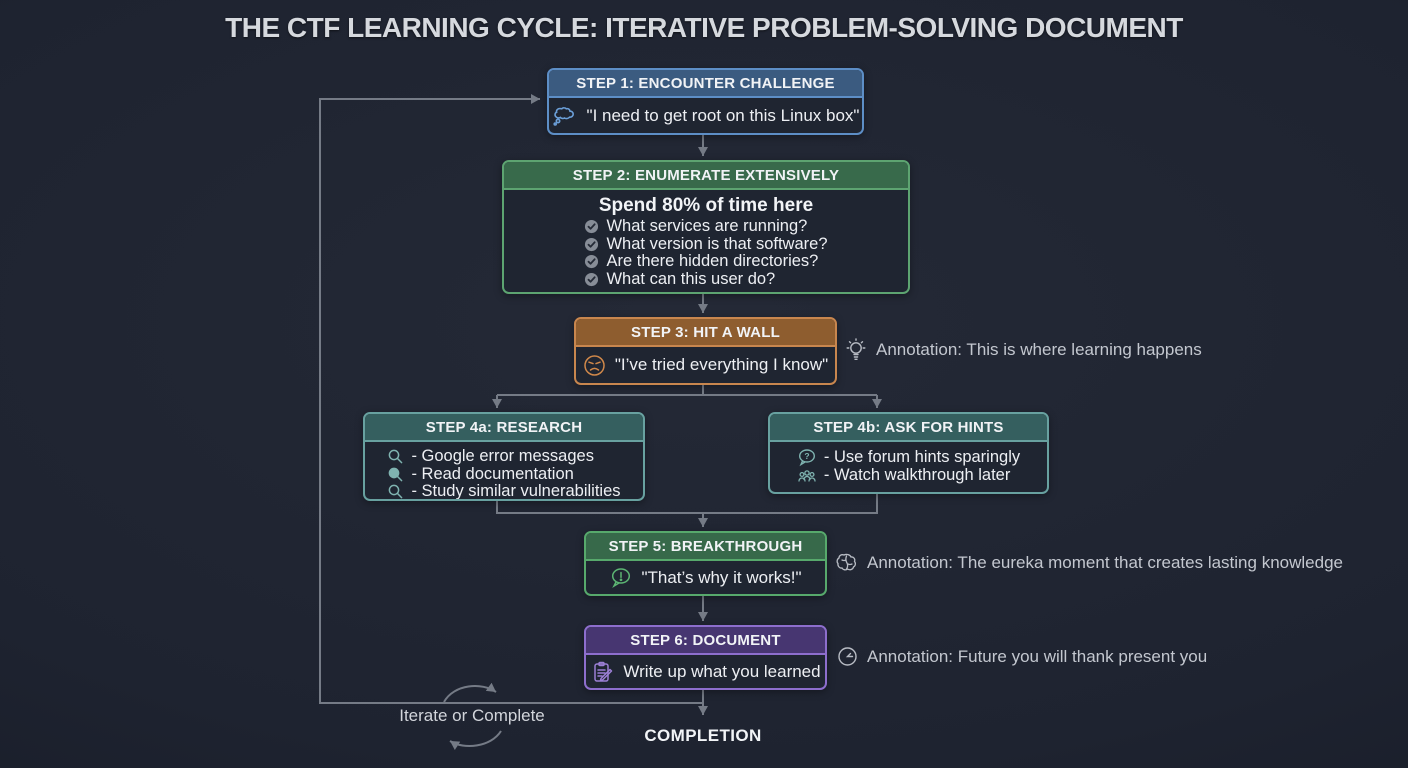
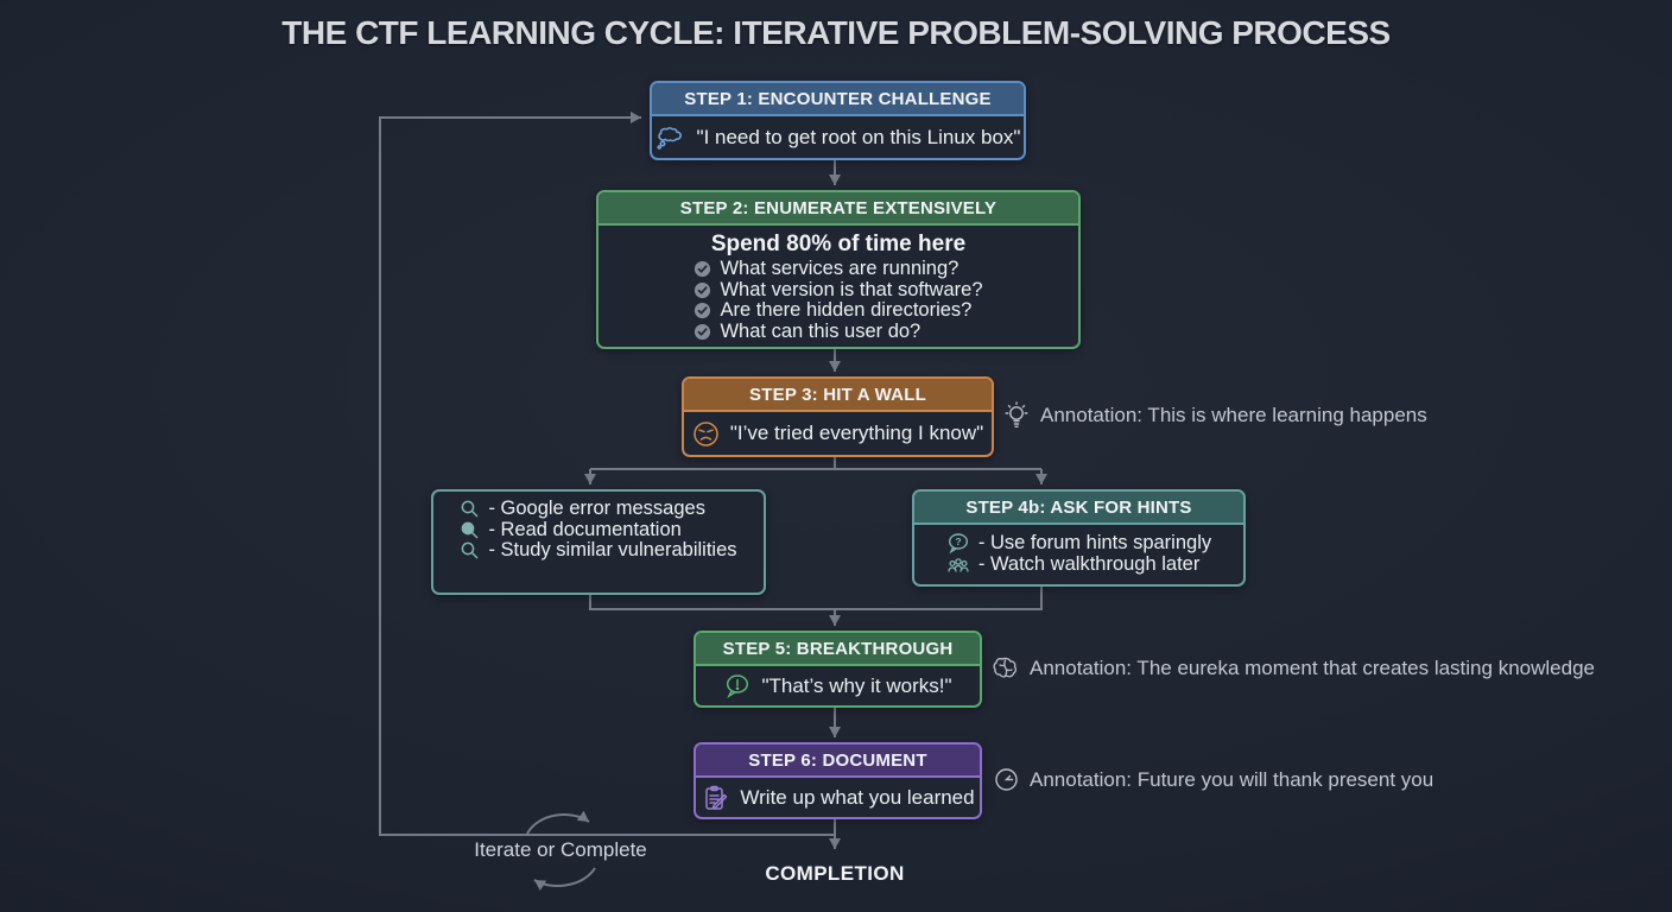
- THE CTF LEARNING CYCLE: ITERATIVE PROBLEM-SOLVING DOCUMENT
+ THE CTF LEARNING CYCLE: ITERATIVE PROBLEM-SOLVING PROCESS
  STEP 1: ENCOUNTER CHALLENGE
  "I need to get root on this Linux box"
  STEP 2: ENUMERATE EXTENSIVELY
  Spend 80% of time here
  What services are running?
  What version is that software?
  Are there hidden directories?
  What can this user do?
  STEP 3: HIT A WALL
  "I’ve tried everything I know"
  Annotation: This is where learning happens
- STEP 4a: RESEARCH
  - Google error messages
  - Read documentation
  - Study similar vulnerabilities
  STEP 4b: ASK FOR HINTS
  ?
  - Use forum hints sparingly
  - Watch walkthrough later
  STEP 5: BREAKTHROUGH
  "That’s why it works!"
  Annotation: The eureka moment that creates lasting knowledge
  STEP 6: DOCUMENT
  Write up what you learned
  Annotation: Future you will thank present you
  Iterate or Complete
  COMPLETION
